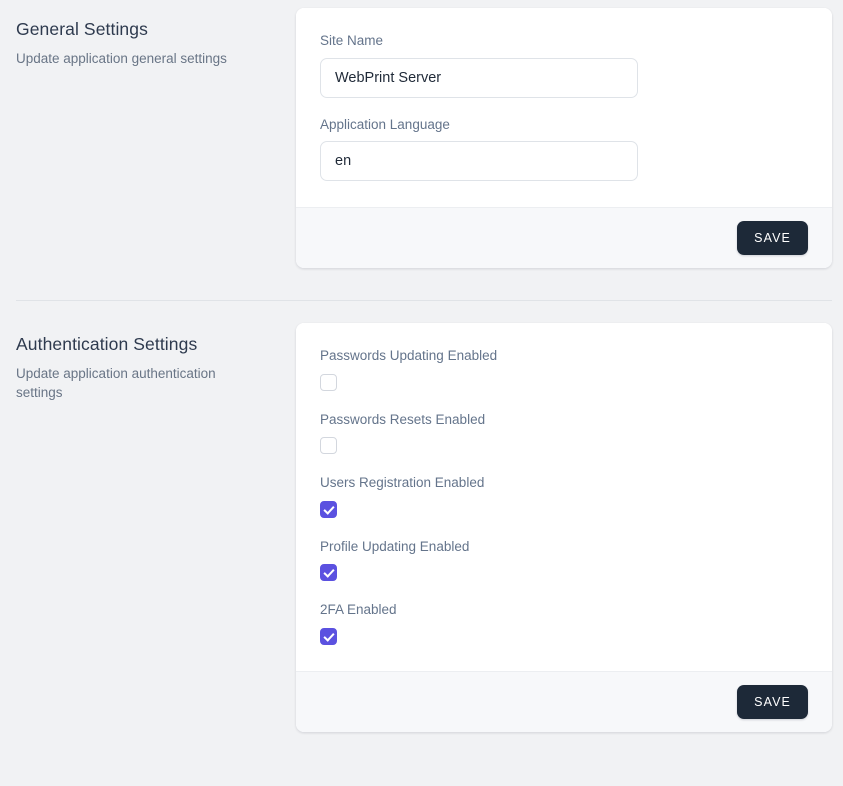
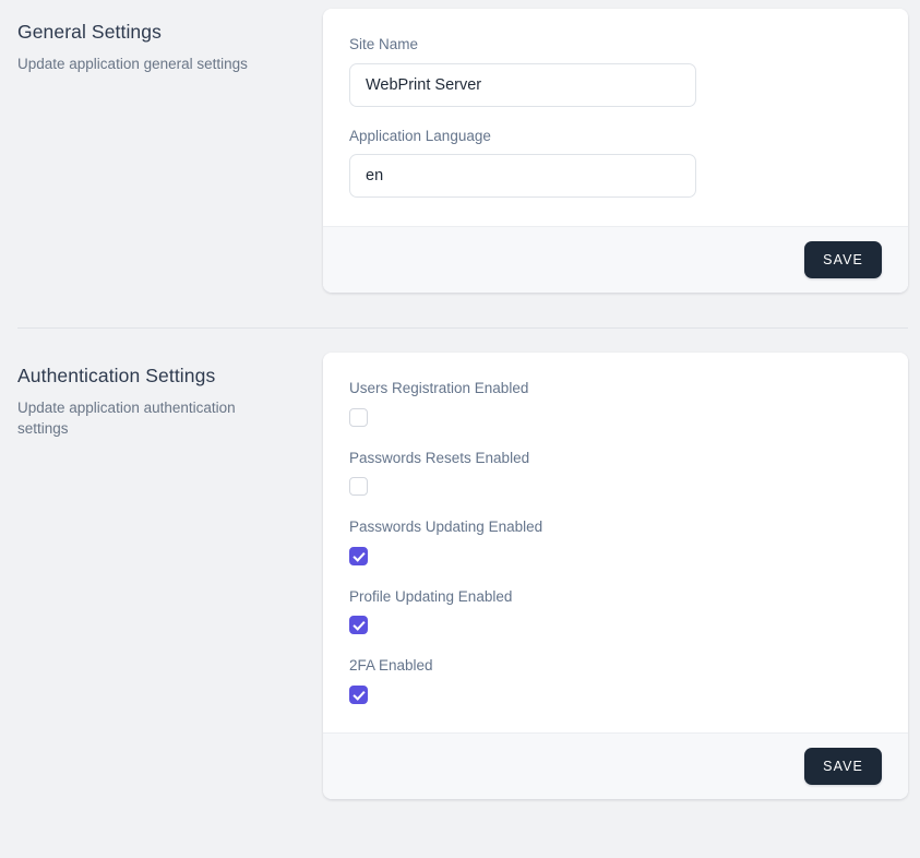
  General Settings
  Update application general settings
  Site Name
  WebPrint Server
  Application Language
  en
  SAVE
  Authentication Settings
  Update application authentication settings
- Passwords Updating Enabled
+ Users Registration Enabled
  Passwords Resets Enabled
- Users Registration Enabled
+ Passwords Updating Enabled
  Profile Updating Enabled
  2FA Enabled
  SAVE
